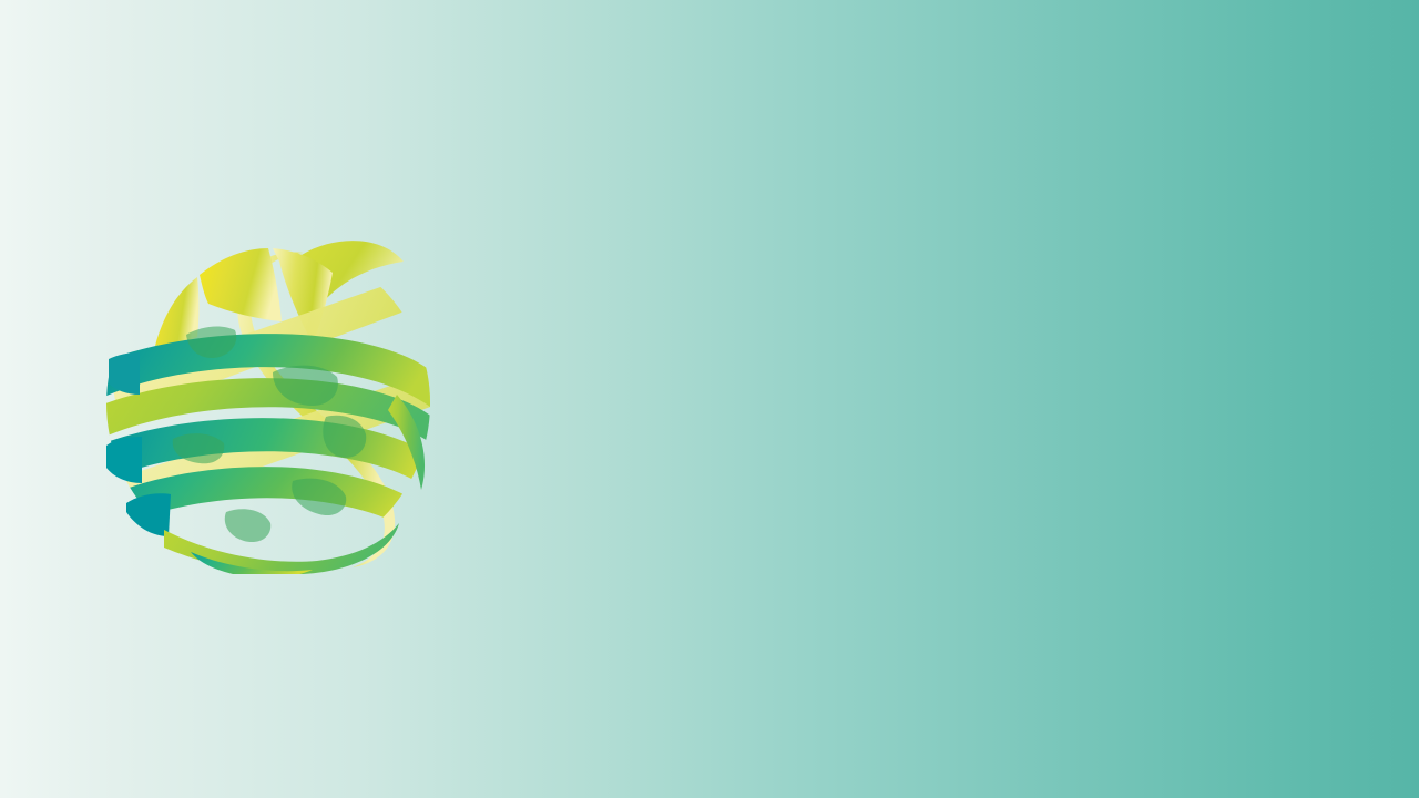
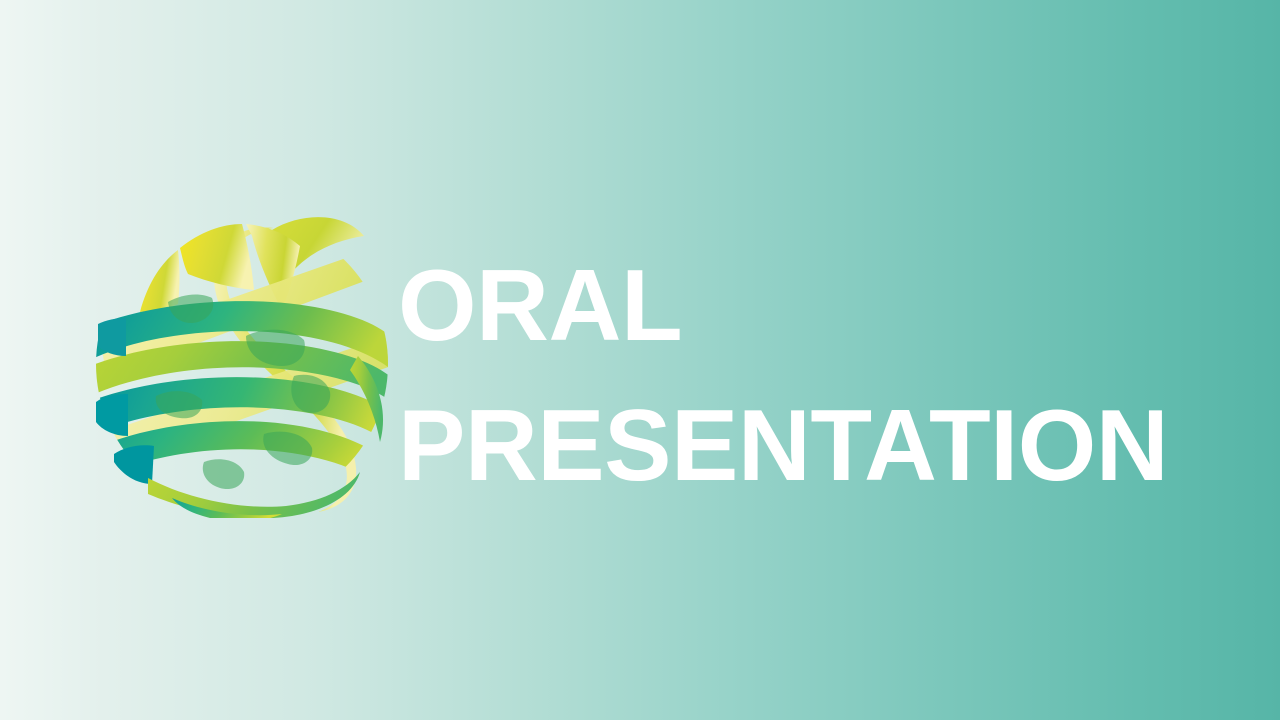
+ ORAL
+ PRESENTATION
